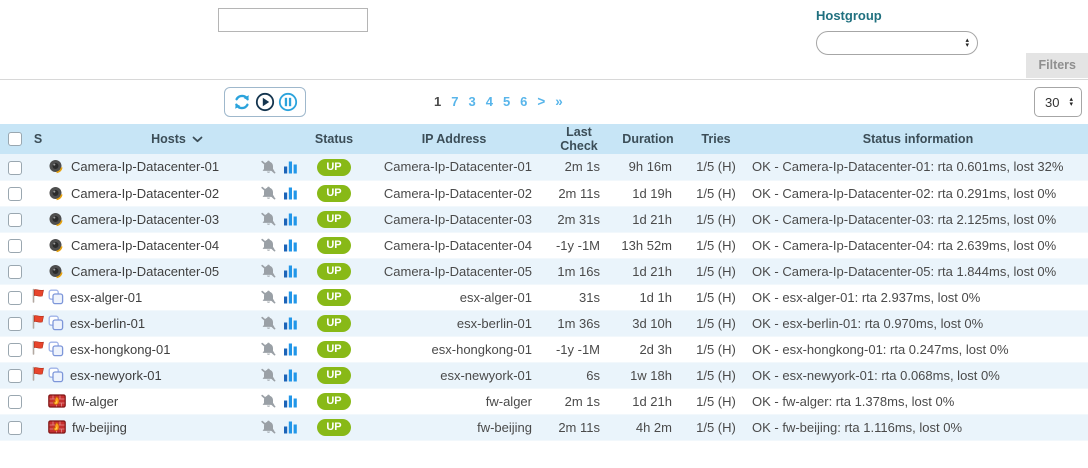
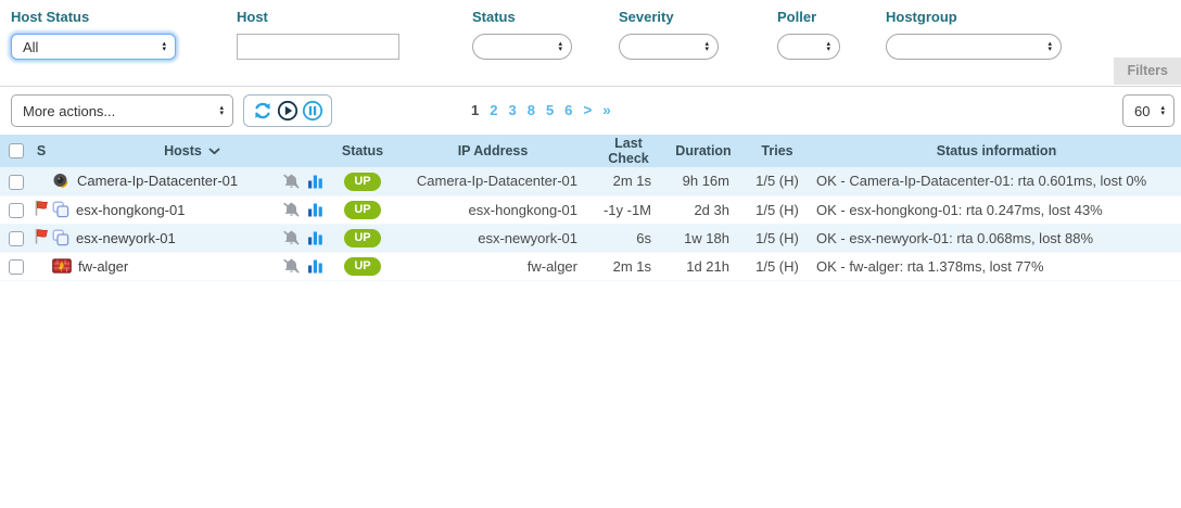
+ Host Status
+ All
+ Host
+ Status
+ Severity
+ Poller
  Hostgroup
  Filters
+ More actions...
  1
- 7
+ 2
  3
- 4
+ 8
  5
  6
  >
  »
- 30
+ 60
  	S	Hosts	Status	IP Address	Last Check	Duration	Tries	Status information
- 		Camera-Ip-Datacenter-01	UP	Camera-Ip-Datacenter-01	2m 1s	9h 16m	1/5 (H)	OK - Camera-Ip-Datacenter-01: rta 0.601ms, lost 32%
+ 		Camera-Ip-Datacenter-01	UP	Camera-Ip-Datacenter-01	2m 1s	9h 16m	1/5 (H)	OK - Camera-Ip-Datacenter-01: rta 0.601ms, lost 0%
- 		Camera-Ip-Datacenter-02	UP	Camera-Ip-Datacenter-02	2m 11s	1d 19h	1/5 (H)	OK - Camera-Ip-Datacenter-02: rta 0.291ms, lost 0%
- 		Camera-Ip-Datacenter-03	UP	Camera-Ip-Datacenter-03	2m 31s	1d 21h	1/5 (H)	OK - Camera-Ip-Datacenter-03: rta 2.125ms, lost 0%
- 		Camera-Ip-Datacenter-04	UP	Camera-Ip-Datacenter-04	-1y -1M	13h 52m	1/5 (H)	OK - Camera-Ip-Datacenter-04: rta 2.639ms, lost 0%
- 		Camera-Ip-Datacenter-05	UP	Camera-Ip-Datacenter-05	1m 16s	1d 21h	1/5 (H)	OK - Camera-Ip-Datacenter-05: rta 1.844ms, lost 0%
- 		esx-alger-01	UP	esx-alger-01	31s	1d 1h	1/5 (H)	OK - esx-alger-01: rta 2.937ms, lost 0%
- 		esx-berlin-01	UP	esx-berlin-01	1m 36s	3d 10h	1/5 (H)	OK - esx-berlin-01: rta 0.970ms, lost 0%
- 		esx-hongkong-01	UP	esx-hongkong-01	-1y -1M	2d 3h	1/5 (H)	OK - esx-hongkong-01: rta 0.247ms, lost 0%
+ 		esx-hongkong-01	UP	esx-hongkong-01	-1y -1M	2d 3h	1/5 (H)	OK - esx-hongkong-01: rta 0.247ms, lost 43%
- 		esx-newyork-01	UP	esx-newyork-01	6s	1w 18h	1/5 (H)	OK - esx-newyork-01: rta 0.068ms, lost 0%
+ 		esx-newyork-01	UP	esx-newyork-01	6s	1w 18h	1/5 (H)	OK - esx-newyork-01: rta 0.068ms, lost 88%
- 		fw-alger	UP	fw-alger	2m 1s	1d 21h	1/5 (H)	OK - fw-alger: rta 1.378ms, lost 0%
+ 		fw-alger	UP	fw-alger	2m 1s	1d 21h	1/5 (H)	OK - fw-alger: rta 1.378ms, lost 77%
- 		fw-beijing	UP	fw-beijing	2m 11s	4h 2m	1/5 (H)	OK - fw-beijing: rta 1.116ms, lost 0%
